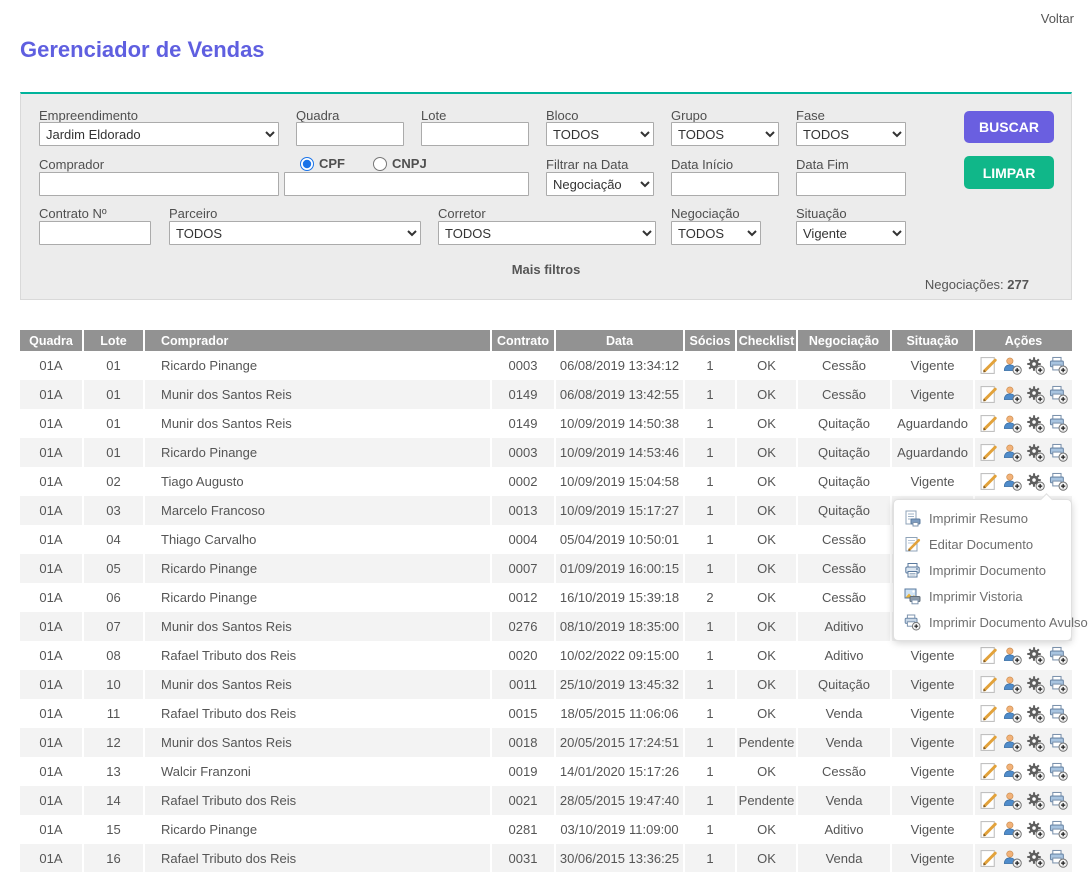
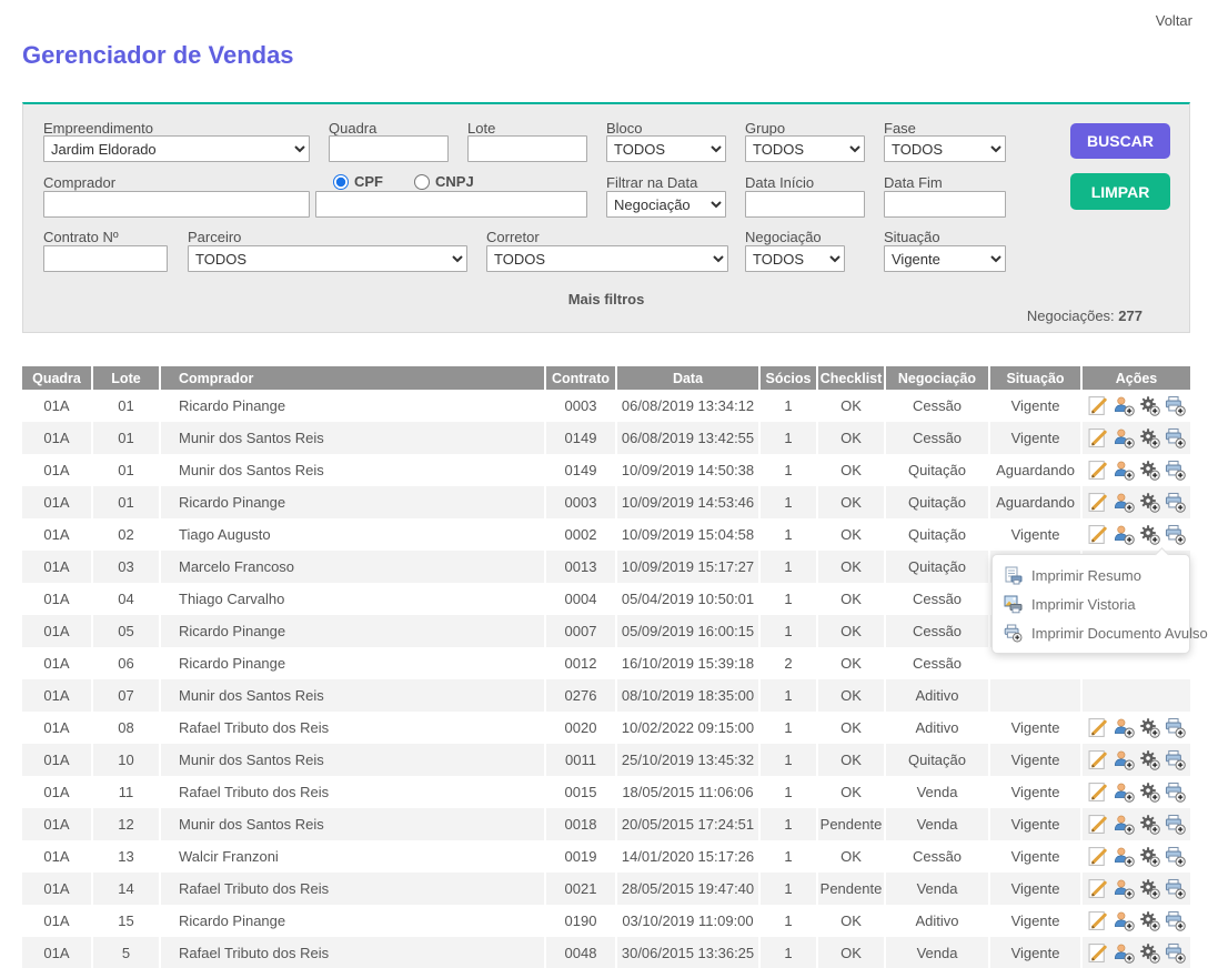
  Voltar
  Gerenciador de Vendas
  Empreendimento
  Jardim Eldorado
  Quadra
  Lote
  Bloco
  TODOS
  Grupo
  TODOS
  Fase
  TODOS
  BUSCAR
  Comprador
  CPF
  CNPJ
  Filtrar na Data
  Negociação
  Data Início
  Data Fim
  LIMPAR
  Contrato Nº
  Parceiro
  TODOS
  Corretor
  TODOS
  Negociação
  TODOS
  Situação
  Vigente
  Mais filtros
  Negociações: 277
  Quadra
  Lote
  Comprador
  Contrato
  Data
  Sócios
  Checklist
  Negociação
  Situação
  Ações
  01A
  01
  Ricardo Pinange
  0003
  06/08/2019 13:34:12
  1
  OK
  Cessão
  Vigente
  01A
  01
  Munir dos Santos Reis
  0149
  06/08/2019 13:42:55
  1
  OK
  Cessão
  Vigente
  01A
  01
  Munir dos Santos Reis
  0149
  10/09/2019 14:50:38
  1
  OK
  Quitação
  Aguardando
  01A
  01
  Ricardo Pinange
  0003
  10/09/2019 14:53:46
  1
  OK
  Quitação
  Aguardando
  01A
  02
  Tiago Augusto
  0002
  10/09/2019 15:04:58
  1
  OK
  Quitação
  Vigente
  01A
  03
  Marcelo Francoso
  0013
  10/09/2019 15:17:27
  1
  OK
  Quitação
  01A
  04
  Thiago Carvalho
  0004
  05/04/2019 10:50:01
  1
  OK
  Cessão
  01A
  05
  Ricardo Pinange
  0007
- 01/09/2019 16:00:15
+ 05/09/2019 16:00:15
  1
  OK
  Cessão
  01A
  06
  Ricardo Pinange
  0012
  16/10/2019 15:39:18
  2
  OK
  Cessão
  01A
  07
  Munir dos Santos Reis
  0276
  08/10/2019 18:35:00
  1
  OK
  Aditivo
  01A
  08
  Rafael Tributo dos Reis
  0020
  10/02/2022 09:15:00
  1
  OK
  Aditivo
  Vigente
  01A
  10
  Munir dos Santos Reis
  0011
  25/10/2019 13:45:32
  1
  OK
  Quitação
  Vigente
  01A
  11
  Rafael Tributo dos Reis
  0015
  18/05/2015 11:06:06
  1
  OK
  Venda
  Vigente
  01A
  12
  Munir dos Santos Reis
  0018
  20/05/2015 17:24:51
  1
  Pendente
  Venda
  Vigente
  01A
  13
  Walcir Franzoni
  0019
  14/01/2020 15:17:26
  1
  OK
  Cessão
  Vigente
  01A
  14
  Rafael Tributo dos Reis
  0021
  28/05/2015 19:47:40
  1
  Pendente
  Venda
  Vigente
  01A
  15
  Ricardo Pinange
- 0281
+ 0190
  03/10/2019 11:09:00
  1
  OK
  Aditivo
  Vigente
  01A
- 16
+ 5
  Rafael Tributo dos Reis
- 0031
+ 0048
  30/06/2015 13:36:25
  1
  OK
  Venda
  Vigente
  Imprimir Resumo
- Editar Documento
- Imprimir Documento
  Imprimir Vistoria
  Imprimir Documento Avulso
